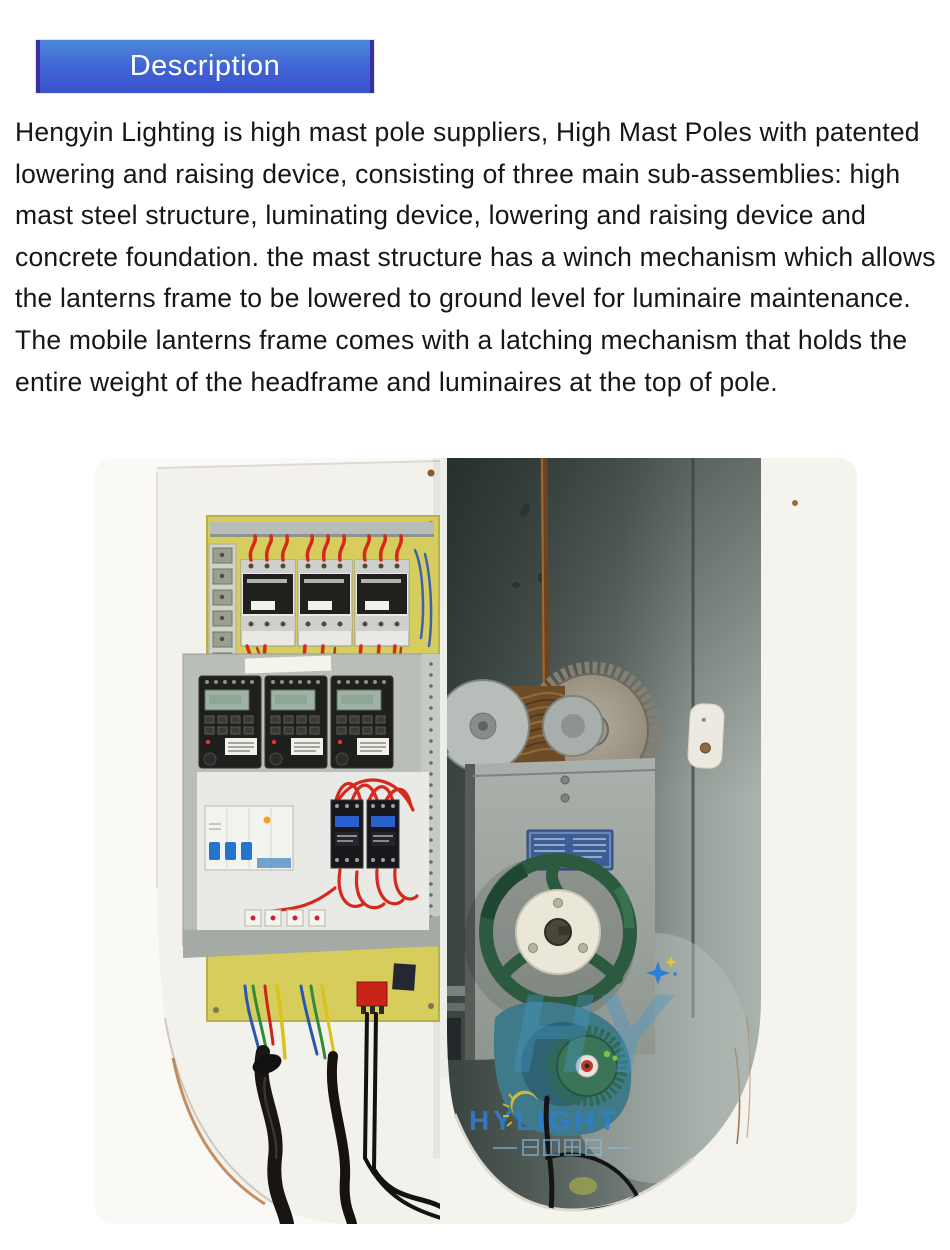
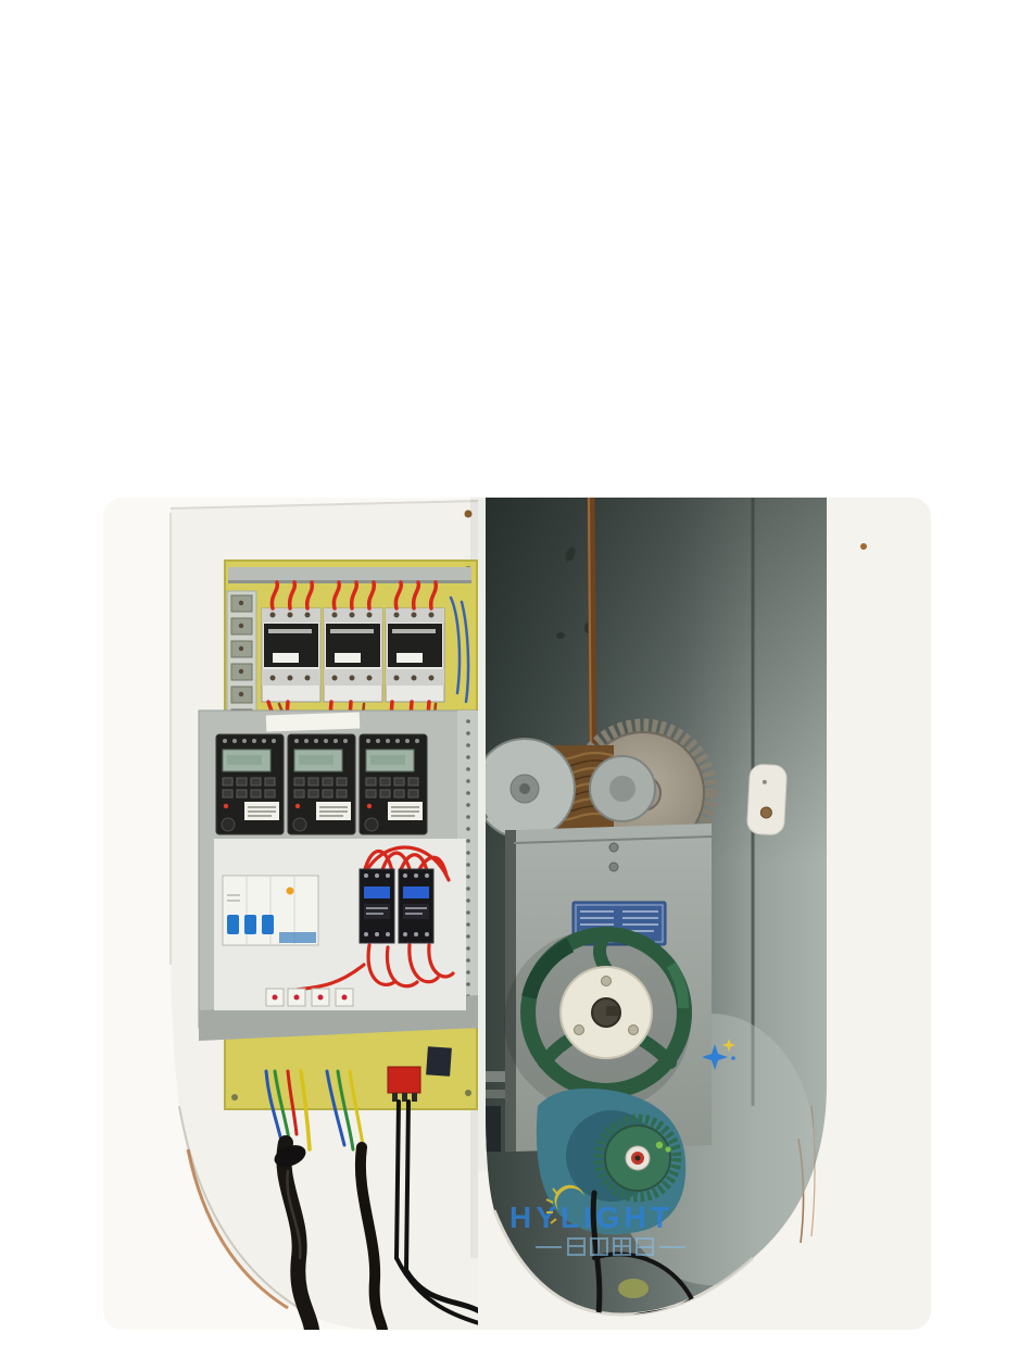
- Description
- Hengyin Lighting is high mast pole suppliers, High Mast Poles with patented lowering and raising device, consisting of three main sub-assemblies: high mast steel structure, luminating device, lowering and raising device and concrete foundation. the mast structure has a winch mechanism which allows the lanterns frame to be lowered to ground level for luminaire maintenance. The mobile lanterns frame comes with a latching mechanism that holds the entire weight of the headframe and luminaires at the top of pole.
- HY
  HYLIGHT
